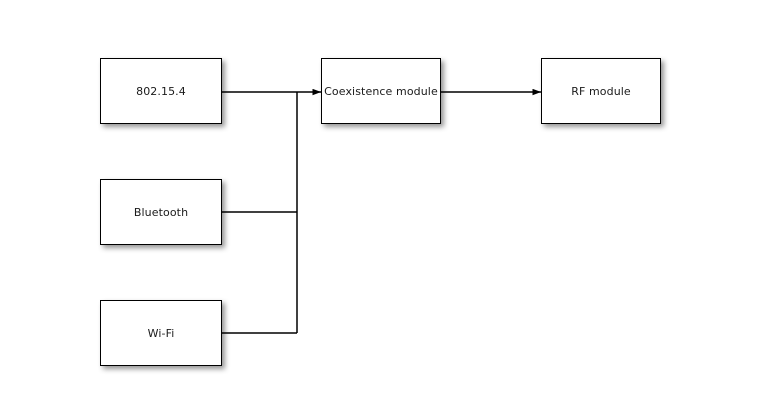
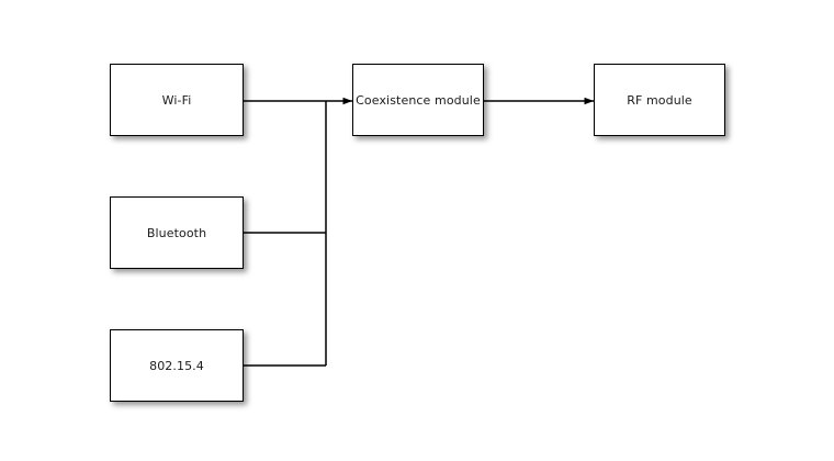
- 802.15.4
+ Wi-Fi
  Bluetooth
- Wi-Fi
+ 802.15.4
  Coexistence module
  RF module
